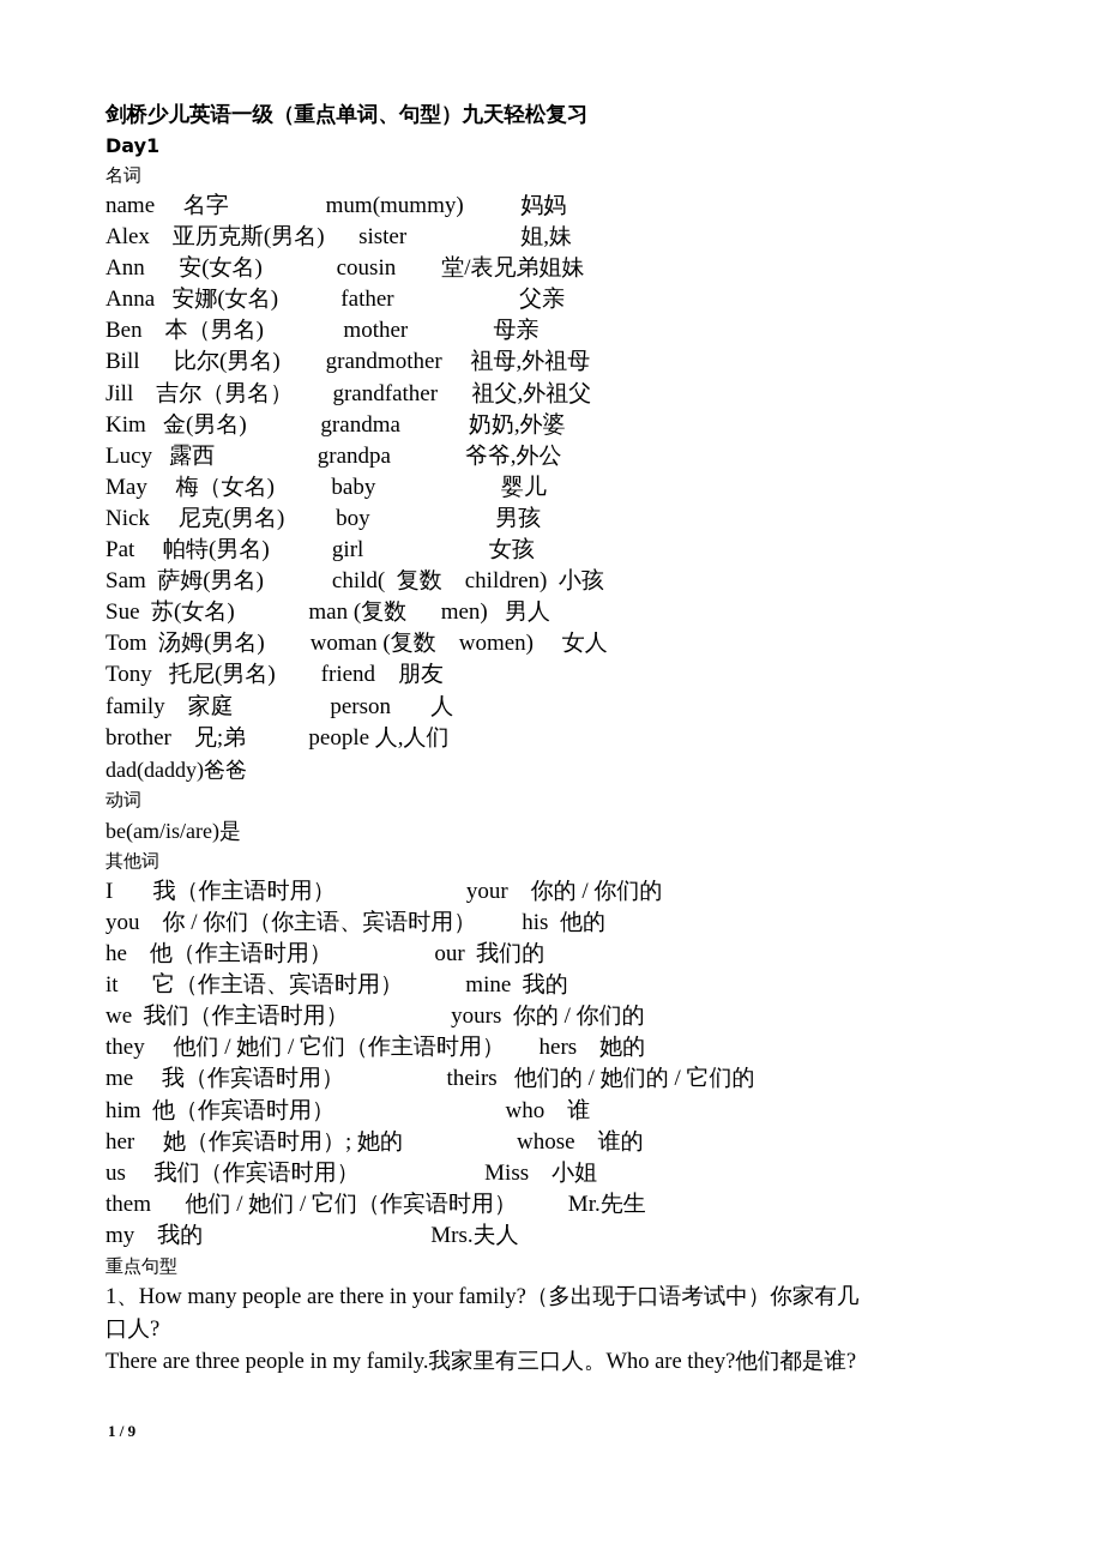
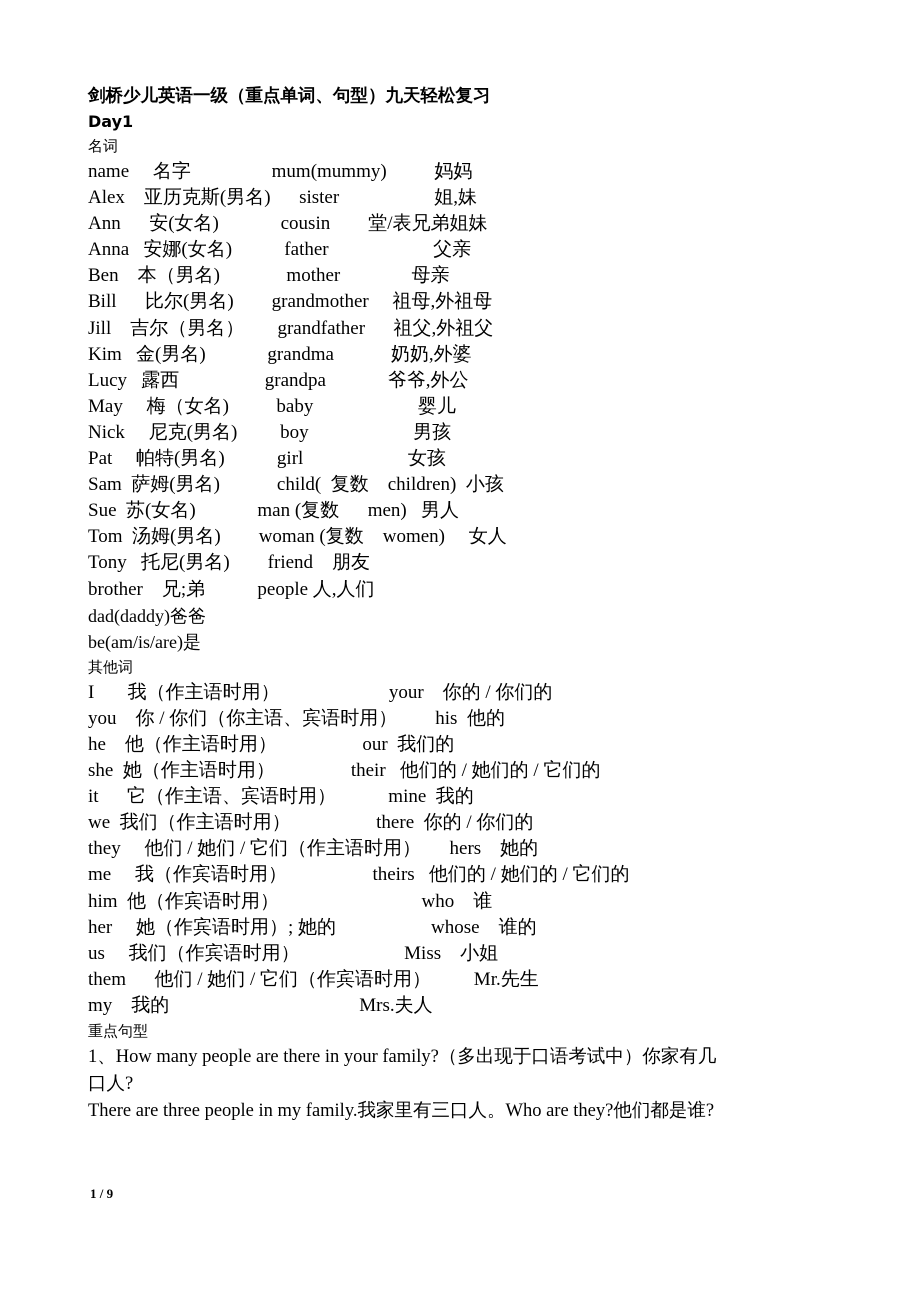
  剑桥少儿英语一级（重点单词、句型）九天轻松复习
  Day1
  名词
  name 名字 mum(mummy) 妈妈
  Alex 亚历克斯(男名) sister 姐,妹
  Ann 安(女名) cousin 堂/表兄弟姐妹
  Anna 安娜(女名) father 父亲
  Ben 本（男名) mother 母亲
  Bill 比尔(男名) grandmother 祖母,外祖母
  Jill 吉尔（男名） grandfather 祖父,外祖父
  Kim 金(男名) grandma 奶奶,外婆
  Lucy 露西 grandpa 爷爷,外公
  May 梅（女名) baby 婴儿
  Nick 尼克(男名) boy 男孩
  Pat 帕特(男名) girl 女孩
  Sam 萨姆(男名) child( 复数 children) 小孩
  Sue 苏(女名) man (复数 men) 男人
  Tom 汤姆(男名) woman (复数 women) 女人
  Tony 托尼(男名) friend 朋友
- family 家庭 person 人
  brother 兄;弟 people 人,人们
  dad(daddy)爸爸
- 动词
  be(am/is/are)是
  其他词
  I 我（作主语时用） your 你的 / 你们的
  you 你 / 你们（你主语、宾语时用） his 他的
  he 他（作主语时用） our 我们的
+ she 她（作主语时用） their 他们的 / 她们的 / 它们的
  it 它（作主语、宾语时用） mine 我的
- we 我们（作主语时用） yours 你的 / 你们的
+ we 我们（作主语时用） there 你的 / 你们的
  they 他们 / 她们 / 它们（作主语时用） hers 她的
  me 我（作宾语时用） theirs 他们的 / 她们的 / 它们的
  him 他（作宾语时用） who 谁
  her 她（作宾语时用）; 她的 whose 谁的
  us 我们（作宾语时用） Miss 小姐
  them 他们 / 她们 / 它们（作宾语时用） Mr.先生
  my 我的 Mrs.夫人
  重点句型
  1、How many people are there in your family?（多出现于口语考试中）你家有几
  口人?
  There are three people in my family.我家里有三口人。Who are they?他们都是谁?
  1 / 9
